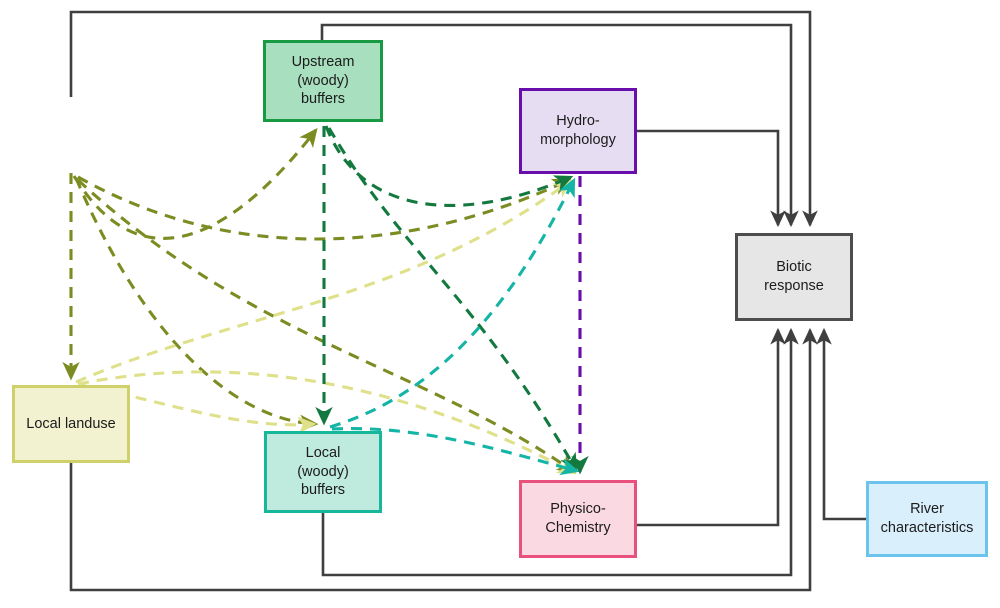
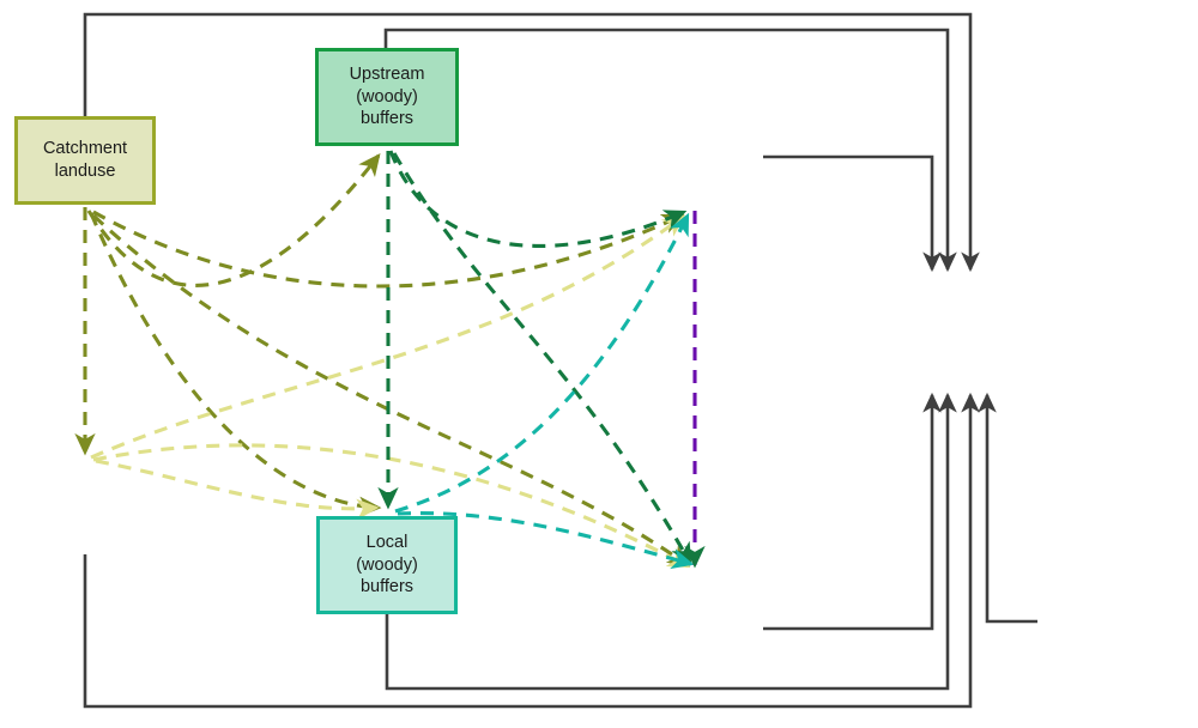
+ Catchment
+ landuse
  Upstream
  (woody)
  buffers
- Hydro-
- morphology
- Biotic
- response
- Local landuse
  Local
  (woody)
  buffers
- Physico-
- Chemistry
- River
- characteristics
